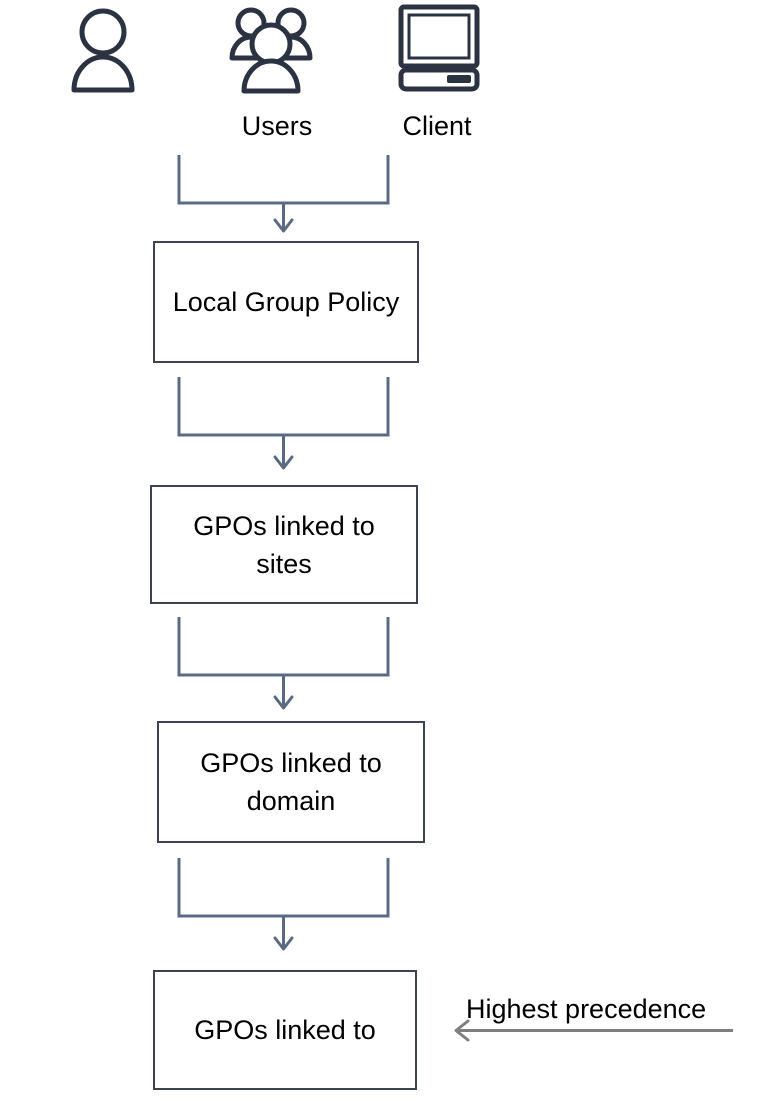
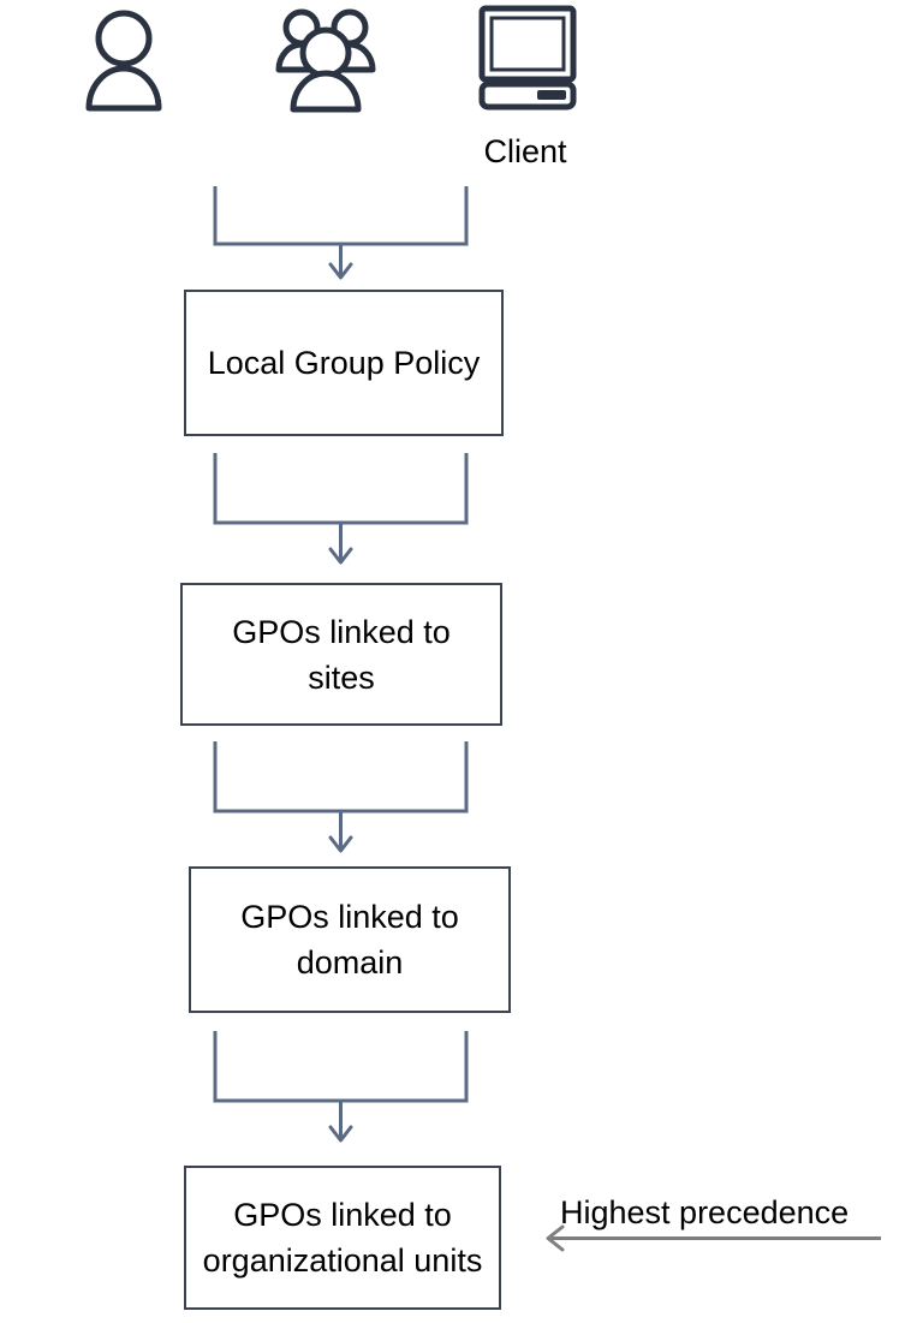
- Users
  Client
  Local Group Policy
  GPOs linked to sites
  GPOs linked to
  domain
  GPOs linked to
+ organizational units
  Highest precedence
